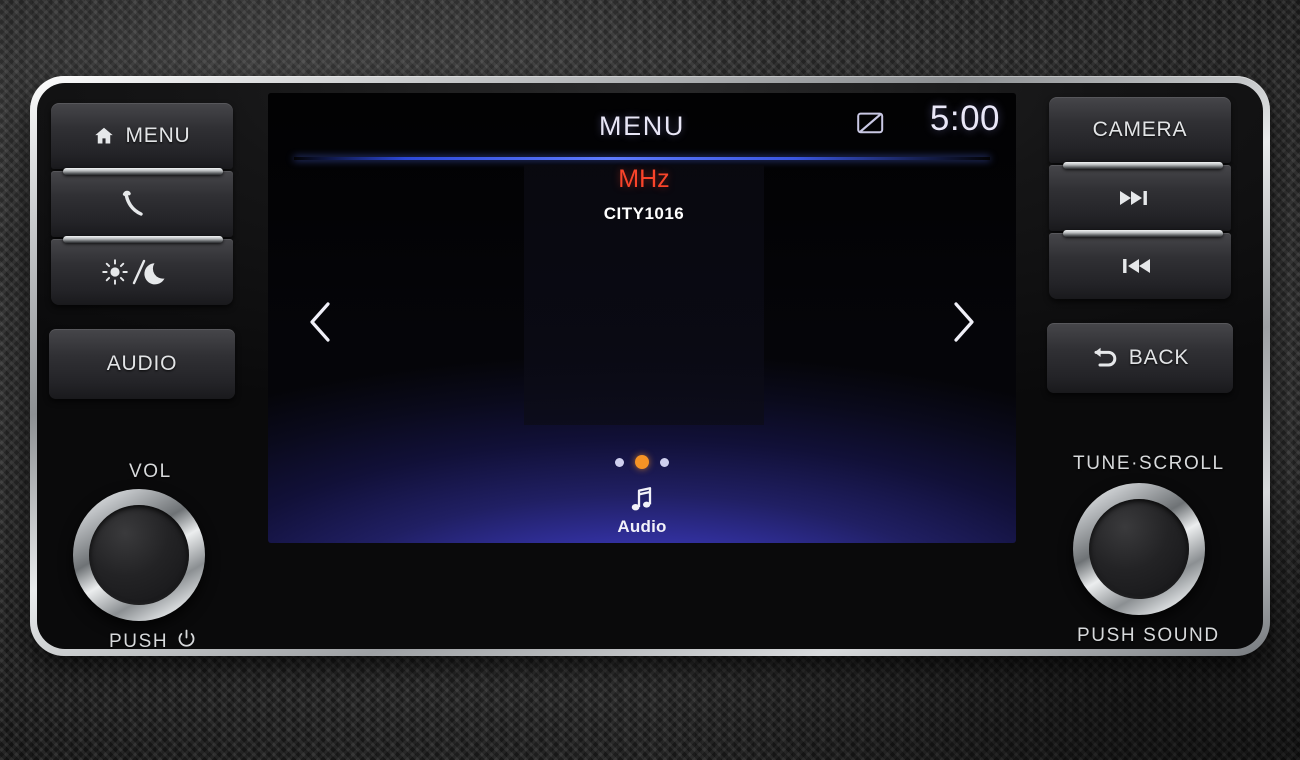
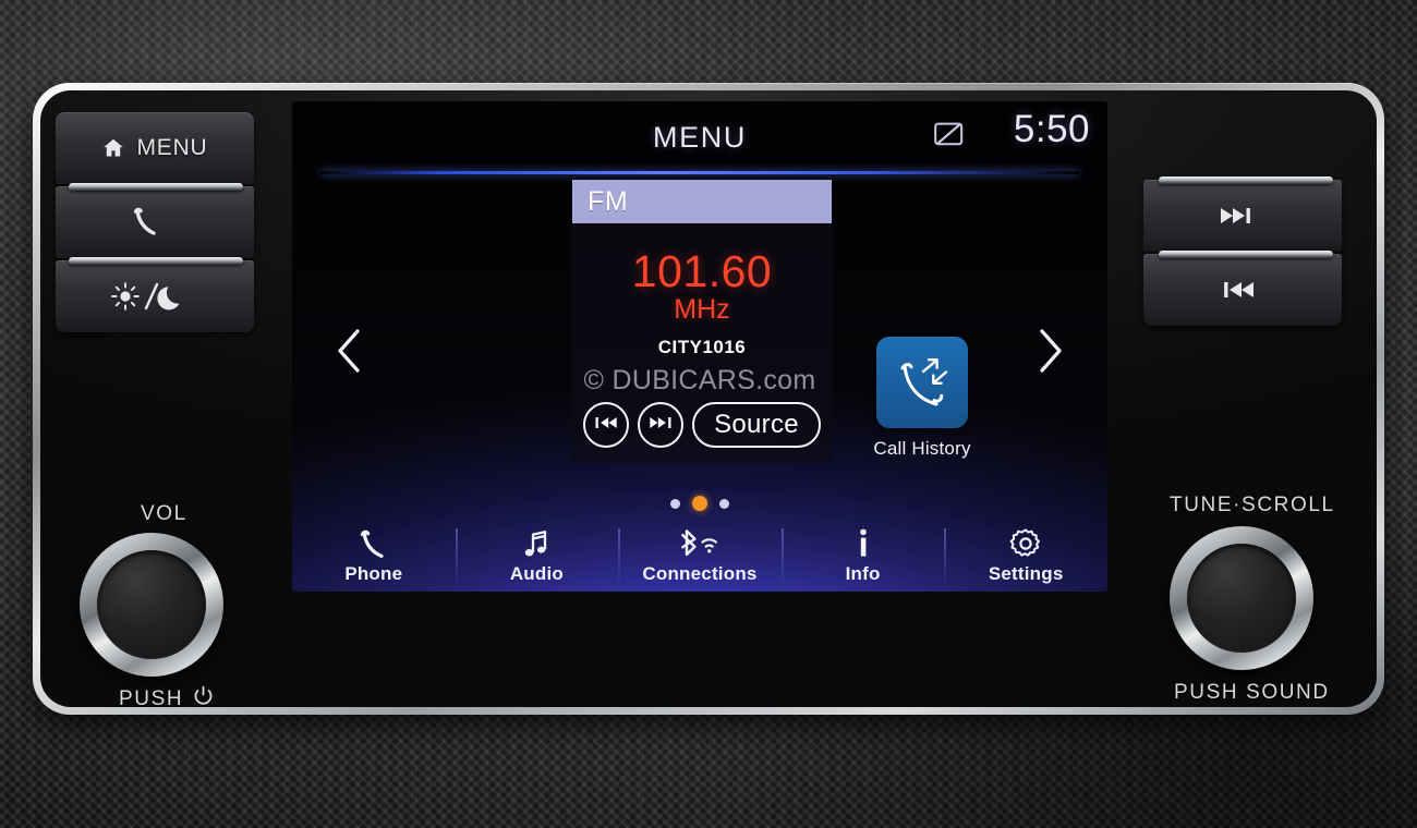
  MENU
- AUDIO
- CAMERA
- BACK
  VOL
  PUSH
  TUNE·SCROLL
  PUSH SOUND
  MENU
- 5:00
+ 5:50
+ FM
+ 101.60
  MHz
  CITY1016
+ Source
+ © DUBICARS.com
+ Call History
+ Phone
  Audio
+ Connections
+ Info
+ Settings
